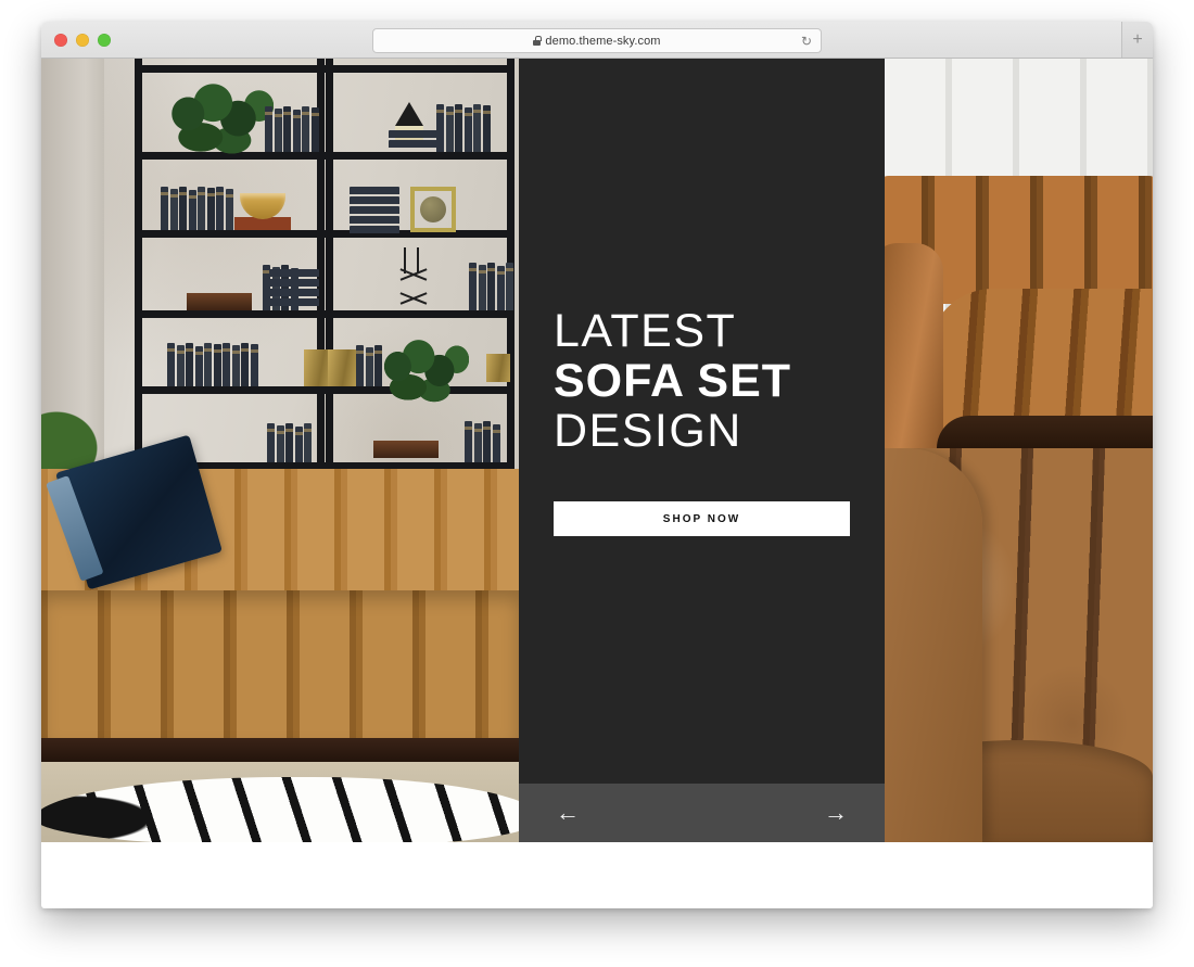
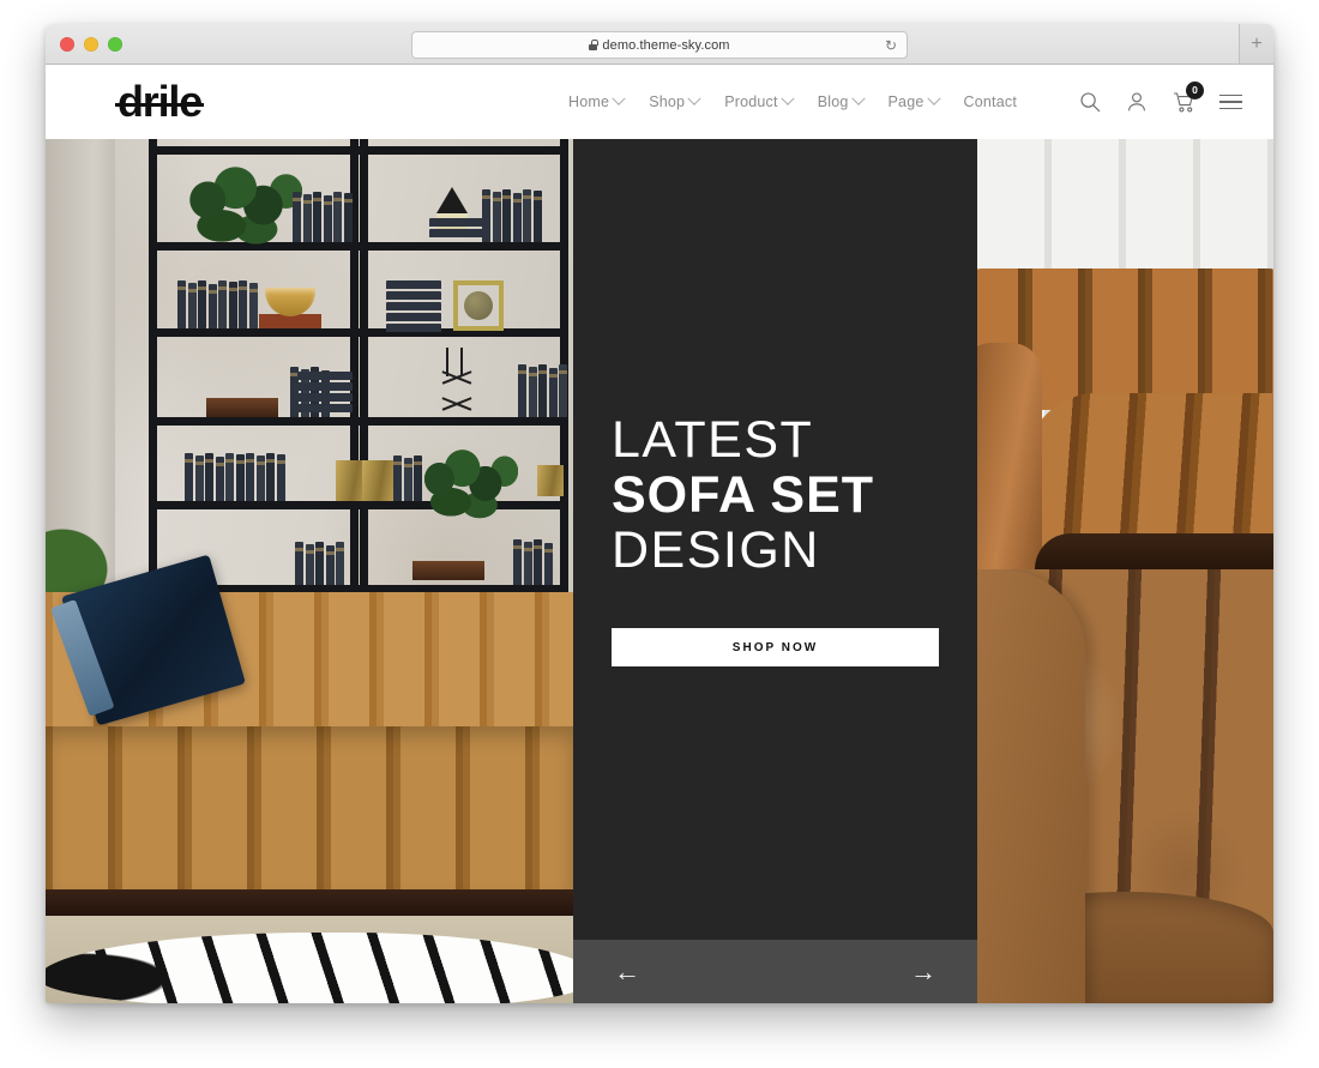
  demo.theme-sky.com
  ↻
  +
+ drile
+ Home
+ Shop
+ Product
+ Blog
+ Page
+ Contact
+ 0
  LATEST
  SOFA SET
  DESIGN
  SHOP NOW
  ←
  →
